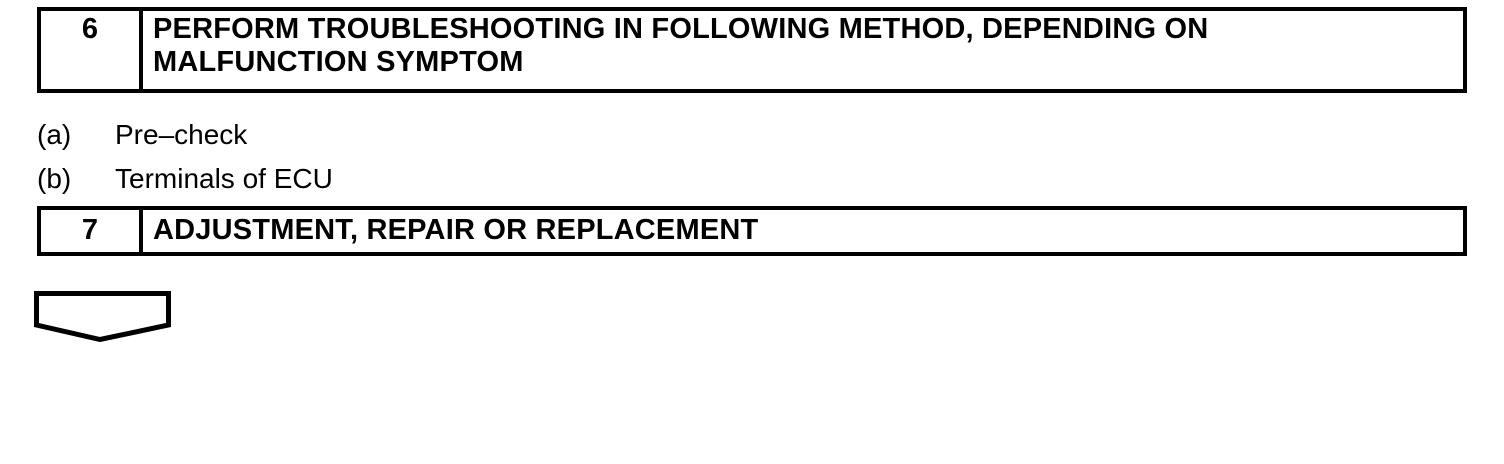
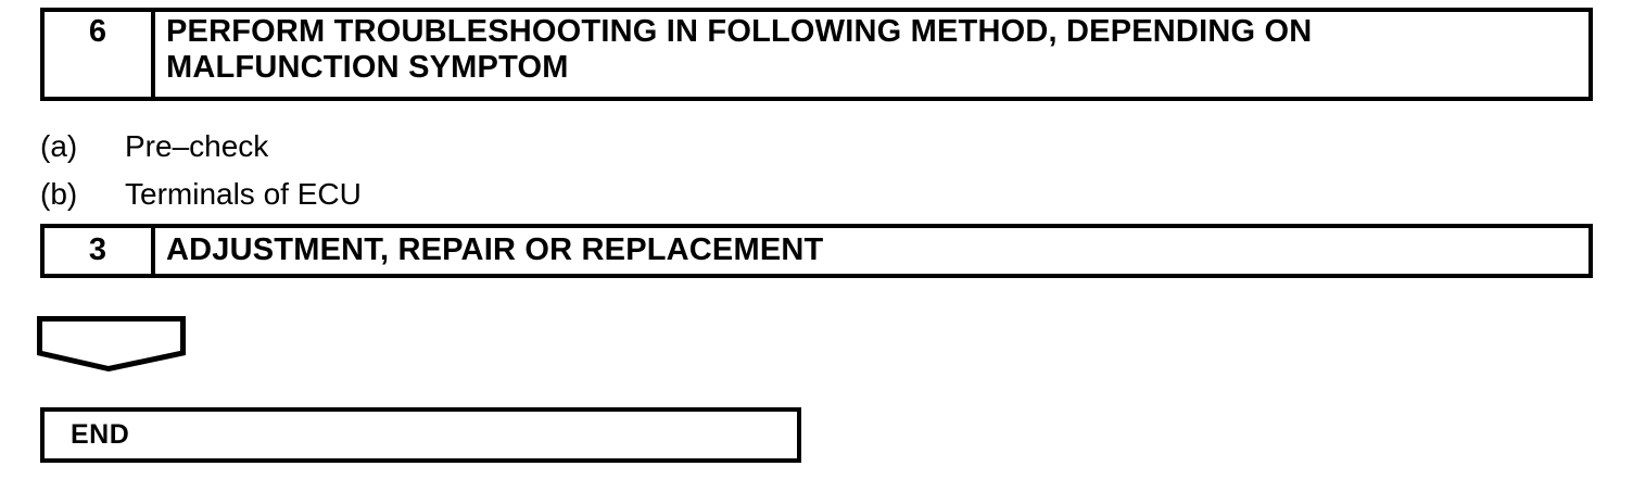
  6
  PERFORM TROUBLESHOOTING IN FOLLOWING METHOD, DEPENDING ON
  MALFUNCTION SYMPTOM
  (a) Pre–check
  (b) Terminals of ECU
- 7
+ 3
  ADJUSTMENT, REPAIR OR REPLACEMENT
+ END
